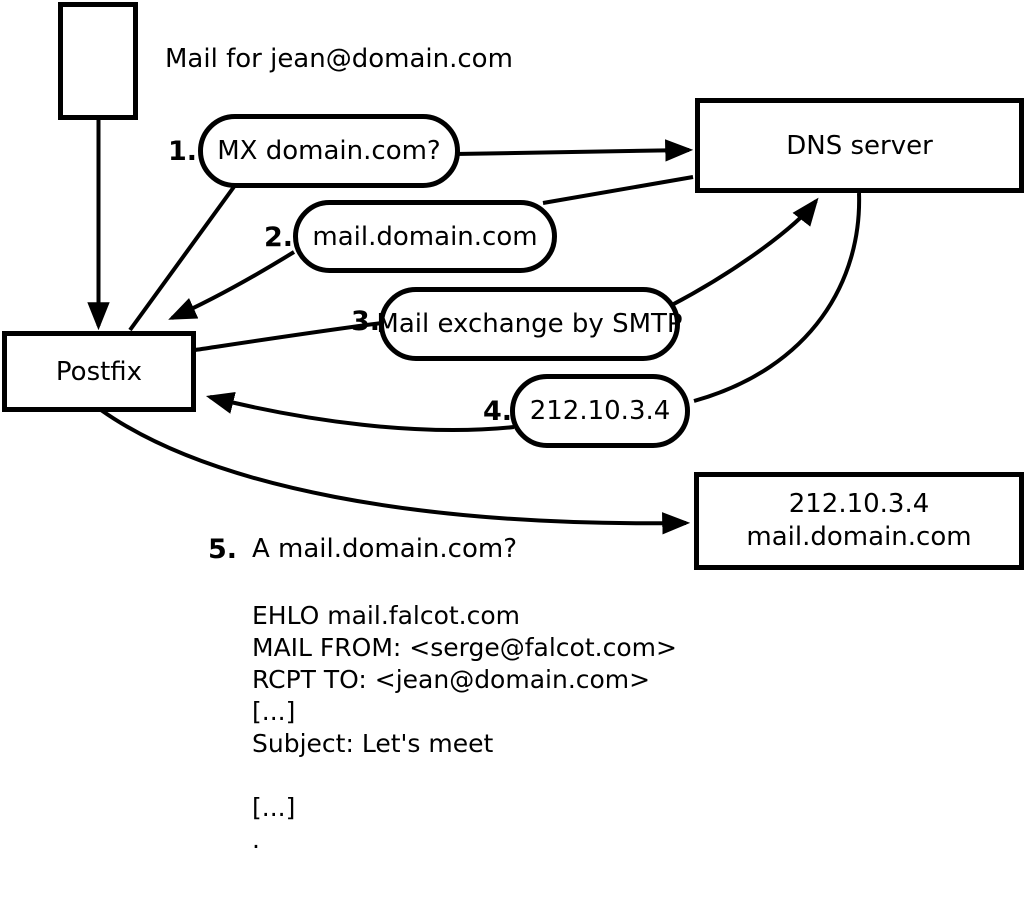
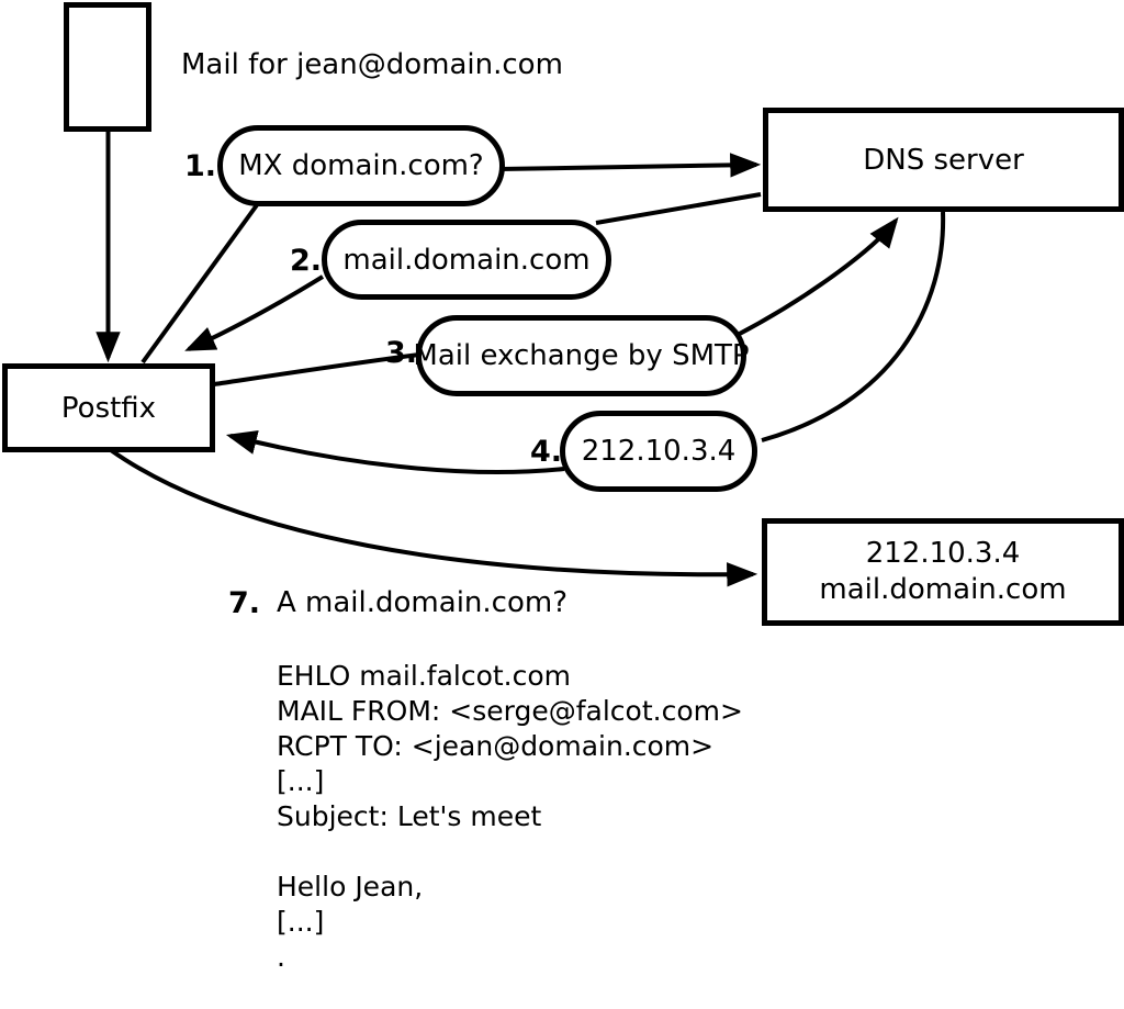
  Mail for jean@domain.com
  1.
  MX domain.com?
  2.
  mail.domain.com
  3.
  Mail exchange by SMTP
  4.
  212.10.3.4
  Postfix
  DNS server
  212.10.3.4
  mail.domain.com
- 5.
+ 7.
  A mail.domain.com?
  EHLO mail.falcot.com
  MAIL FROM: <serge@falcot.com>
  RCPT TO: <jean@domain.com>
  [...]
  Subject: Let's meet
+ Hello Jean,
  [...]
  .
